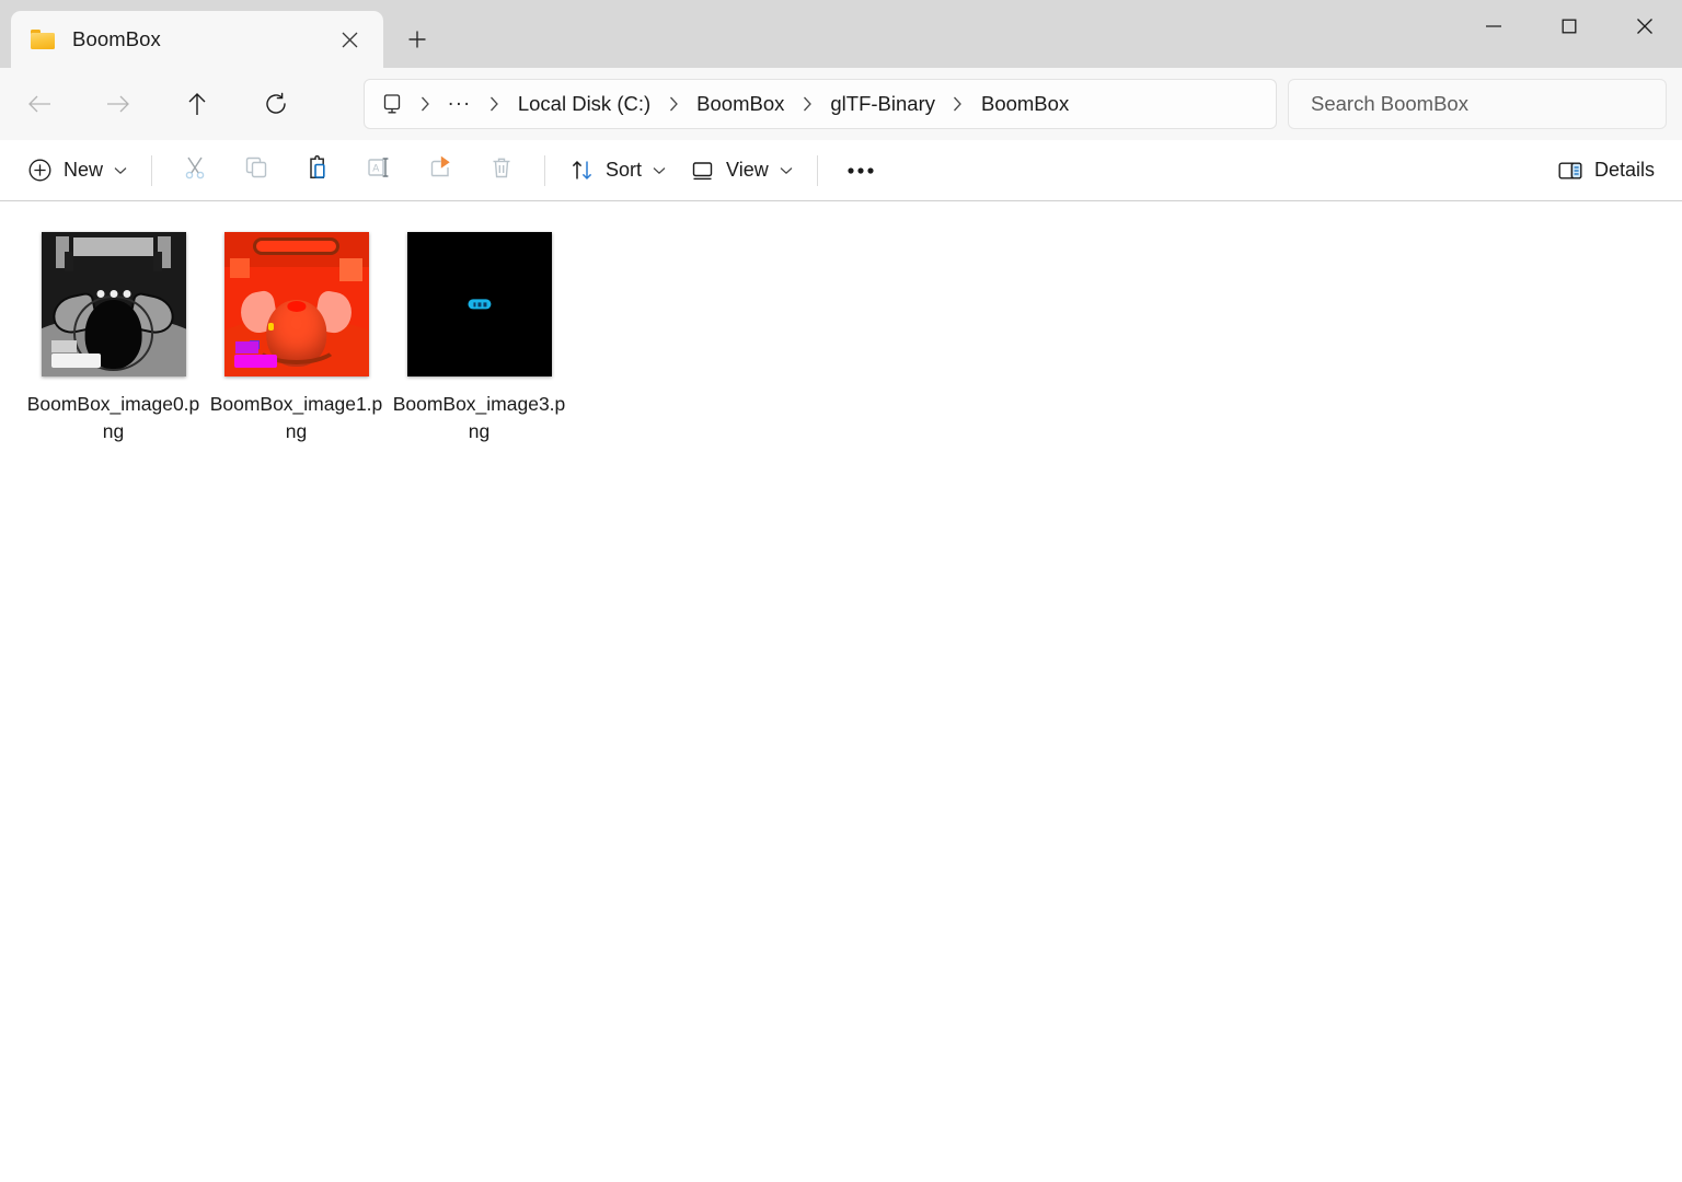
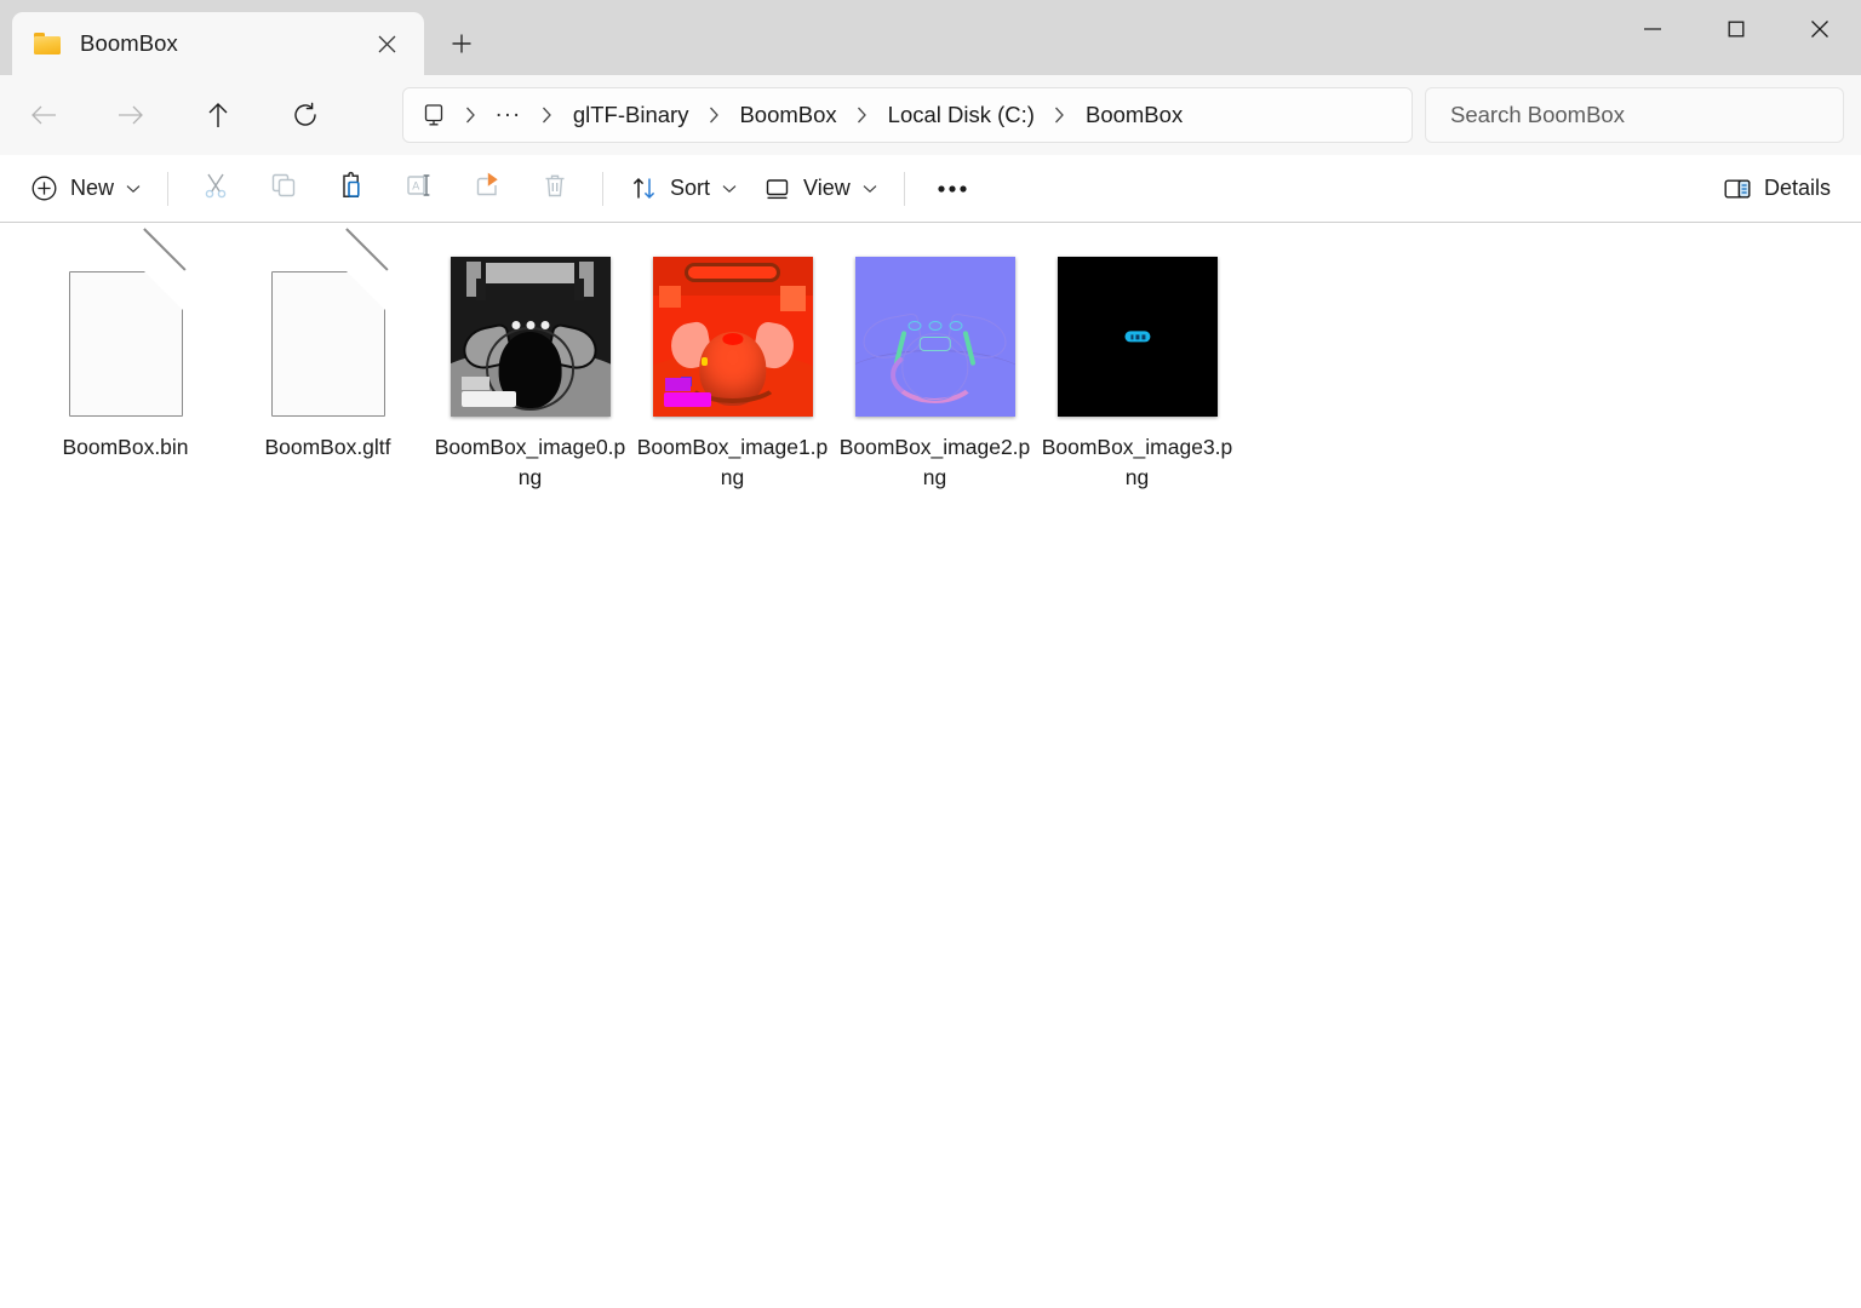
  BoomBox
  ...
- Local Disk (C:)
+ glTF-Binary
  BoomBox
- glTF-Binary
+ Local Disk (C:)
  BoomBox
  Search BoomBox
  New
  A
  Sort
  View
  Details
+ BoomBox.bin
+ BoomBox.gltf
  BoomBox_image0.png
  BoomBox_image1.png
+ BoomBox_image2.png
  BoomBox_image3.png
